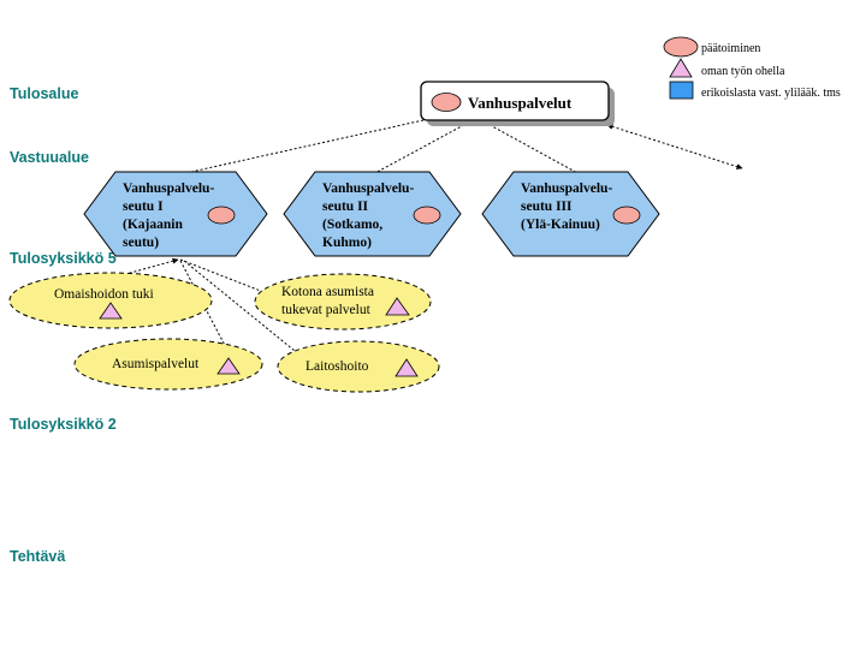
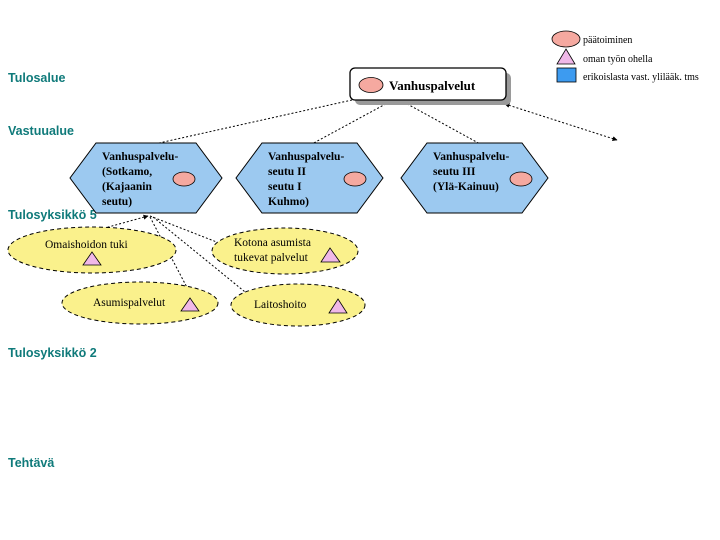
  päätoiminen
  oman työn ohella
  erikoislasta vast. ylilääk. tms
  Tulosalue
  Vastuualue
  Tulosyksikkö 5
  Tulosyksikkö 2
  Tehtävä
  Vanhuspalvelut
  Vanhuspalvelu-
- seutu I
+ (Sotkamo,
  (Kajaanin
  seutu)
  Vanhuspalvelu-
  seutu II
- (Sotkamo,
+ seutu I
  Kuhmo)
  Vanhuspalvelu-
  seutu III
  (Ylä-Kainuu)
  Omaishoidon tuki
  Kotona asumista
  tukevat palvelut
  Asumispalvelut
  Laitoshoito
